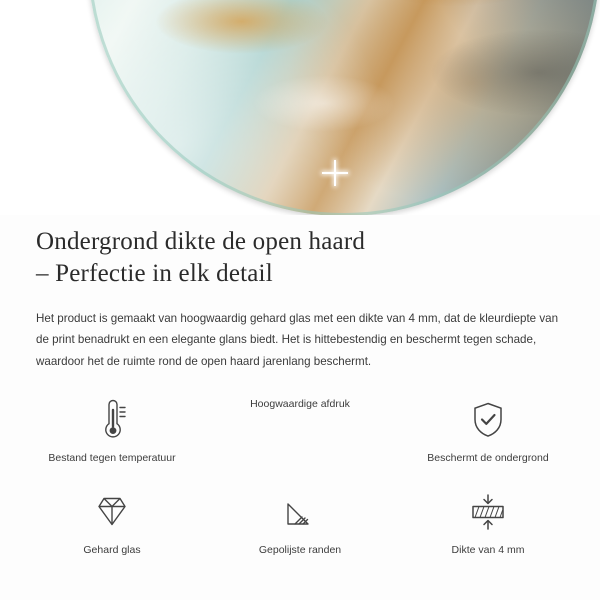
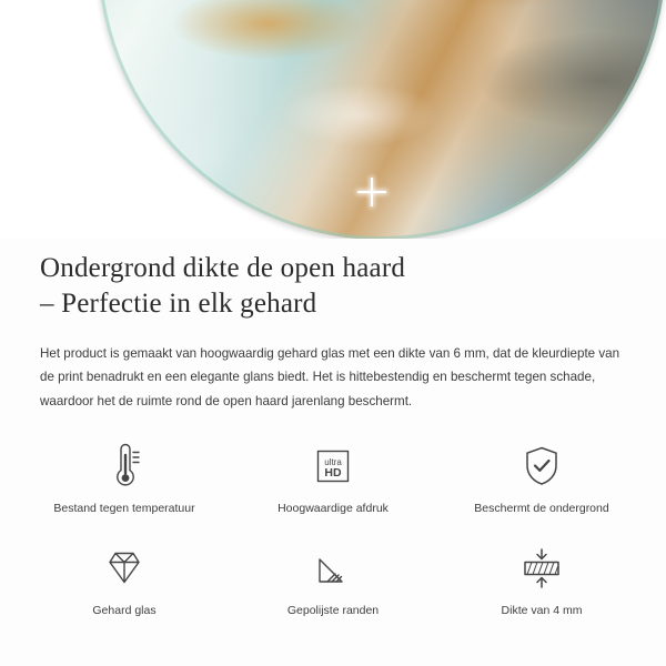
  Ondergrond dikte de open haard
- – Perfectie in elk detail
+ – Perfectie in elk gehard
- Het product is gemaakt van hoogwaardig gehard glas met een dikte van 4 mm, dat de kleurdiepte van de print benadrukt en een elegante glans biedt. Het is hittebestendig en beschermt tegen schade, waardoor het de ruimte rond de open haard jarenlang beschermt.
+ Het product is gemaakt van hoogwaardig gehard glas met een dikte van 6 mm, dat de kleurdiepte van de print benadrukt en een elegante glans biedt. Het is hittebestendig en beschermt tegen schade, waardoor het de ruimte rond de open haard jarenlang beschermt.
  Bestand tegen temperatuur
+ ultra
+ HD
  Hoogwaardige afdruk
  Beschermt de ondergrond
  Gehard glas
  Gepolijste randen
  Dikte van 4 mm
